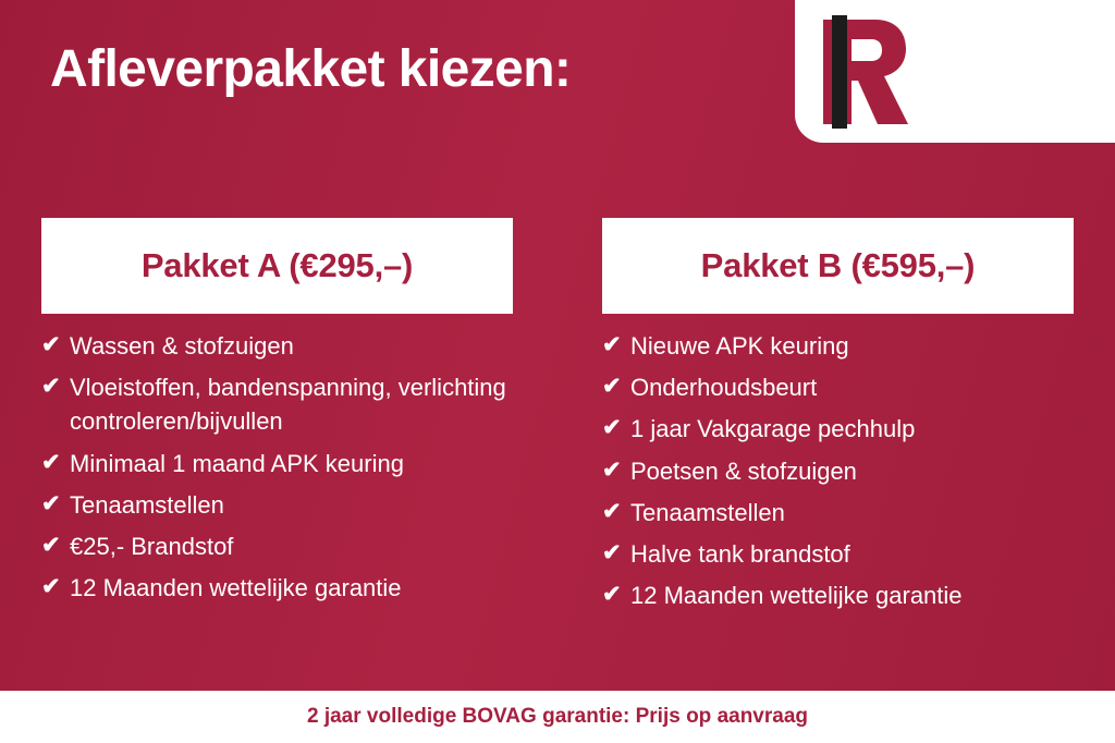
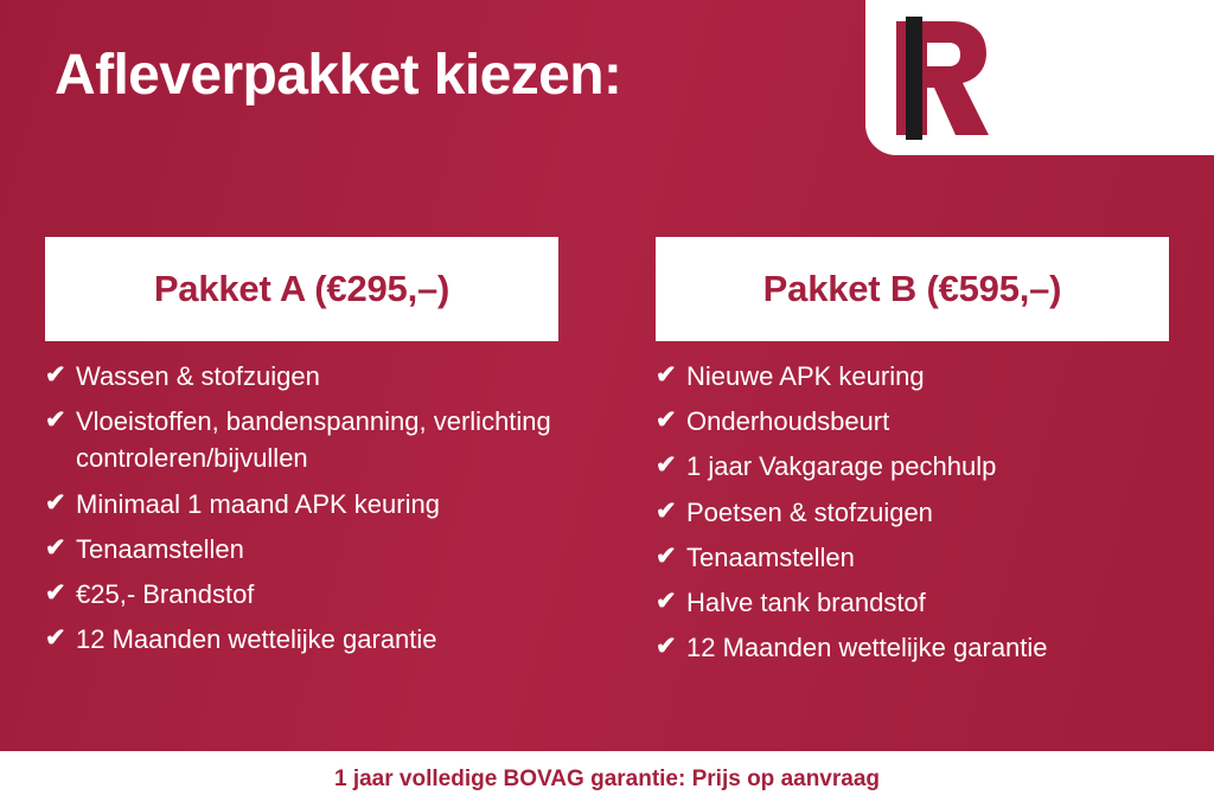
  Afleverpakket kiezen:
  Pakket A (€295,–)
  ✔
  Wassen & stofzuigen
  ✔
  Vloeistoffen, bandenspanning, verlichting controleren/bijvullen
  ✔
  Minimaal 1 maand APK keuring
  ✔
  Tenaamstellen
  ✔
  €25,- Brandstof
  ✔
  12 Maanden wettelijke garantie
  Pakket B (€595,–)
  ✔
  Nieuwe APK keuring
  ✔
  Onderhoudsbeurt
  ✔
  1 jaar Vakgarage pechhulp
  ✔
  Poetsen & stofzuigen
  ✔
  Tenaamstellen
  ✔
  Halve tank brandstof
  ✔
  12 Maanden wettelijke garantie
- 2 jaar volledige BOVAG garantie: Prijs op aanvraag
+ 1 jaar volledige BOVAG garantie: Prijs op aanvraag
